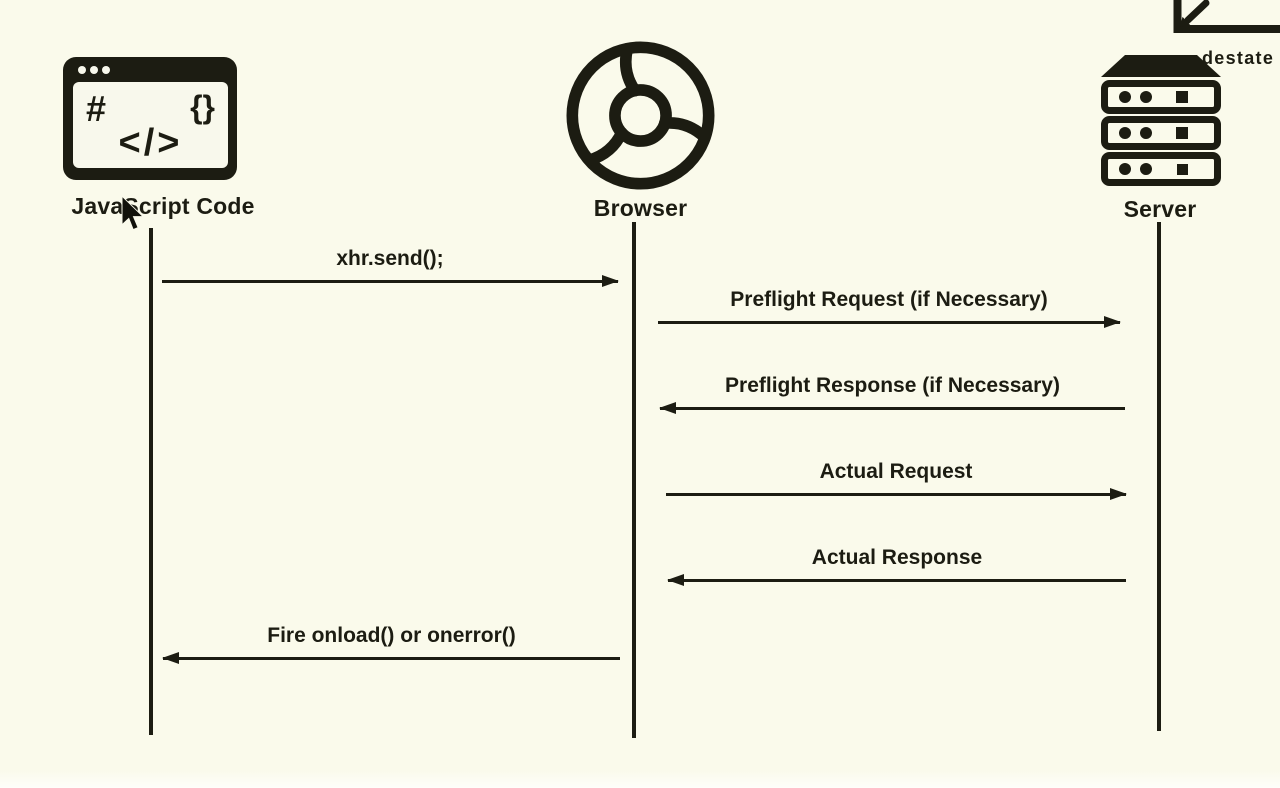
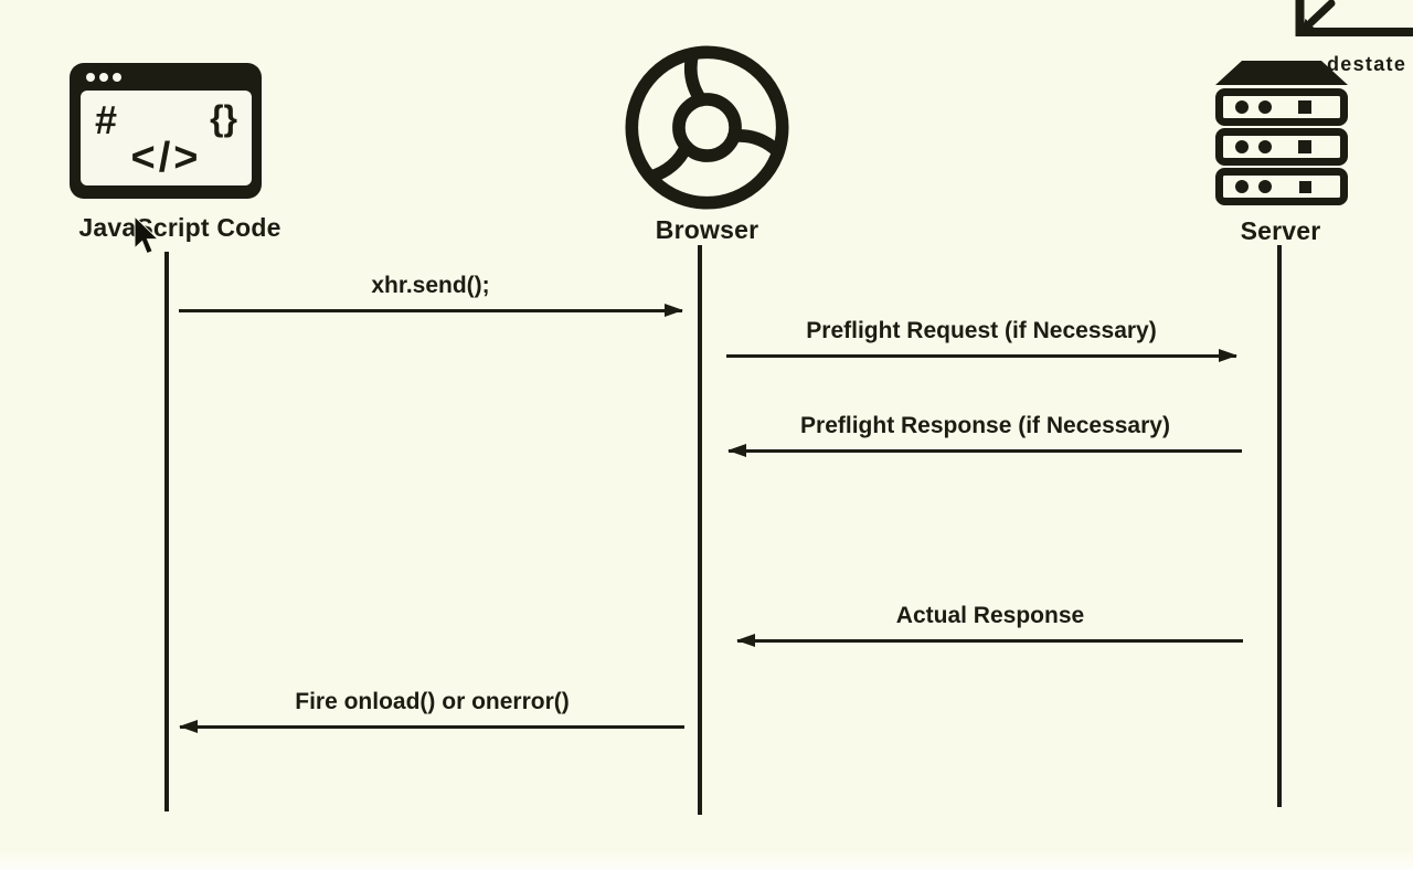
  #
  {}
  </>
  Javacript Code
  Browser
  Server
  xhr.send();
  Preflight Request (if Necessary)
  Preflight Response (if Necessary)
- Actual Request
  Actual Response
  Fire onload() or onerror()
  destate
